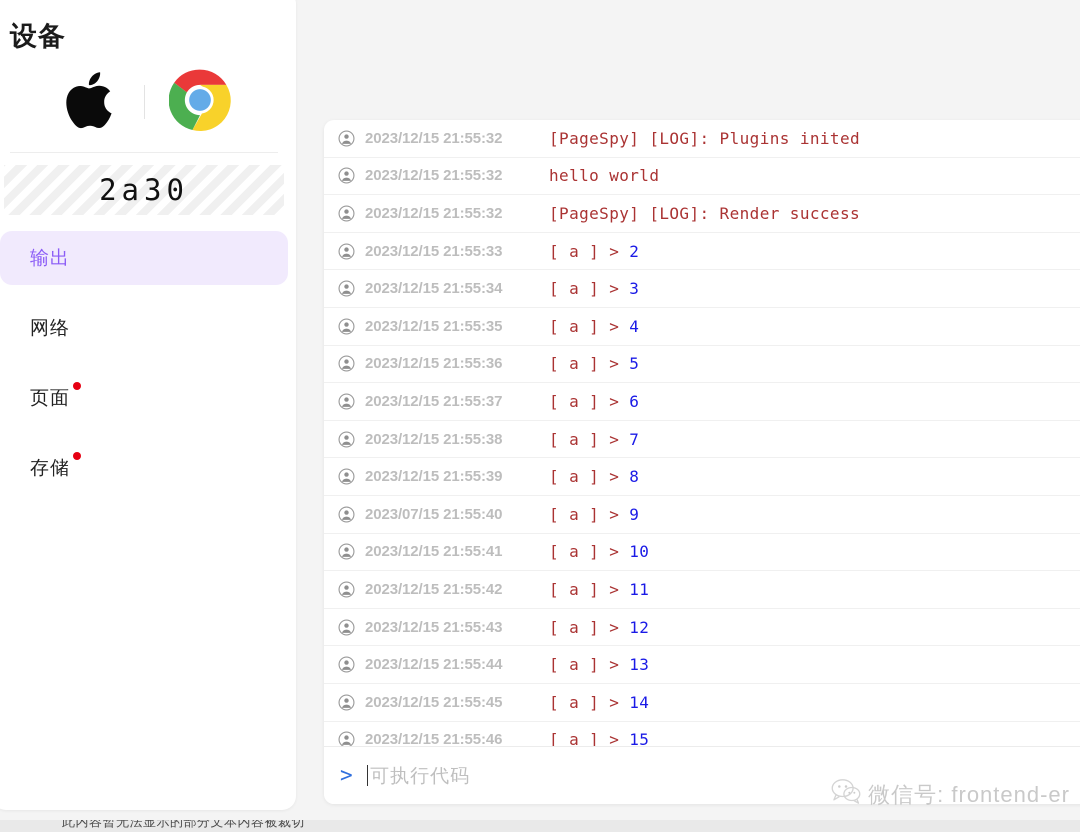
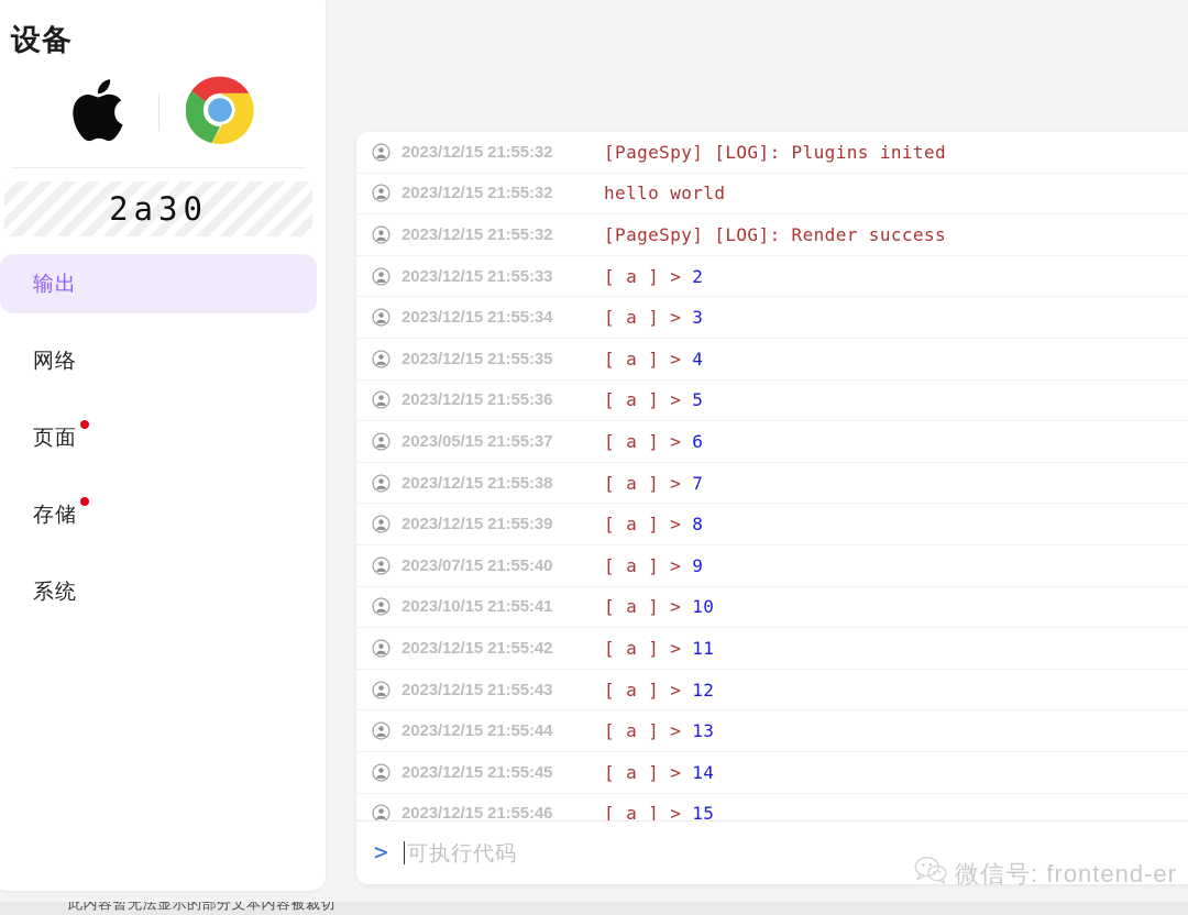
  设备
  2a30
  输出
  网络
  页面
  存储
+ 系统
  2023/12/15 21:55:32
  [PageSpy] [LOG]: Plugins inited
  2023/12/15 21:55:32
  hello world
  2023/12/15 21:55:32
  [PageSpy] [LOG]: Render success
  2023/12/15 21:55:33
  [ a ] > 2
  2023/12/15 21:55:34
  [ a ] > 3
  2023/12/15 21:55:35
  [ a ] > 4
  2023/12/15 21:55:36
  [ a ] > 5
- 2023/12/15 21:55:37
+ 2023/05/15 21:55:37
  [ a ] > 6
  2023/12/15 21:55:38
  [ a ] > 7
  2023/12/15 21:55:39
  [ a ] > 8
  2023/07/15 21:55:40
  [ a ] > 9
- 2023/12/15 21:55:41
+ 2023/10/15 21:55:41
  [ a ] > 10
  2023/12/15 21:55:42
  [ a ] > 11
  2023/12/15 21:55:43
  [ a ] > 12
  2023/12/15 21:55:44
  [ a ] > 13
  2023/12/15 21:55:45
  [ a ] > 14
  2023/12/15 21:55:46
  [ a ] > 15
  >
  可执行代码
  微信号: frontend-er
  此内容暂无法显示的部分文本内容被裁切
